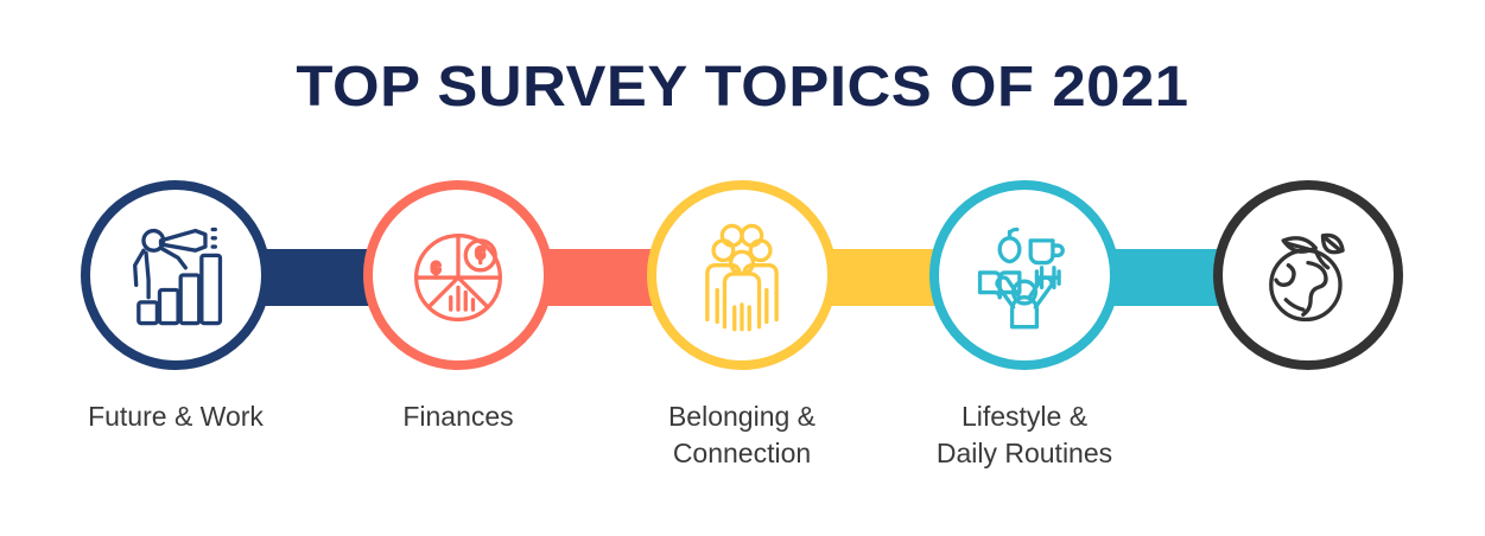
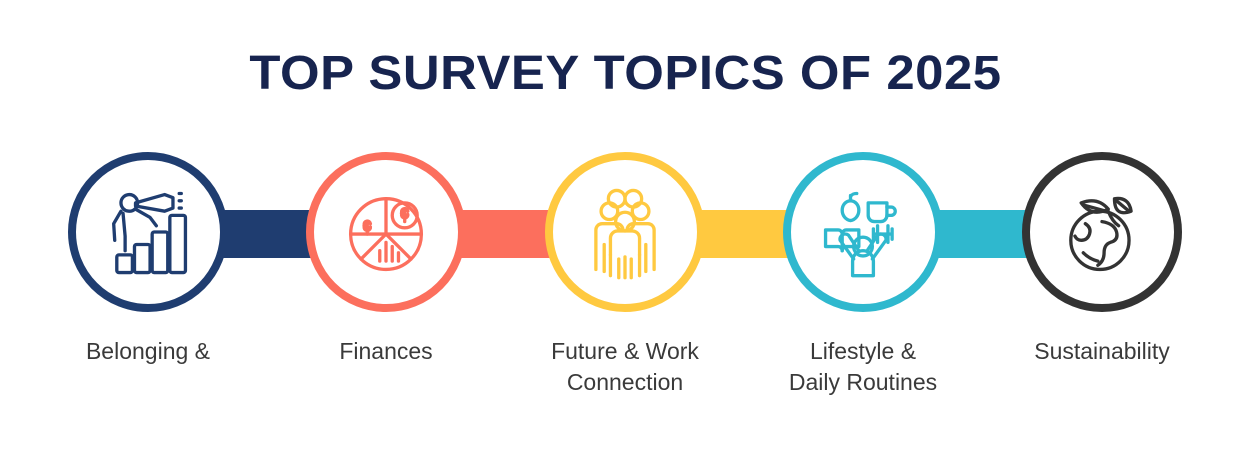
- TOP SURVEY TOPICS OF 2021
+ TOP SURVEY TOPICS OF 2025
- Future & Work
+ Belonging &
  Finances
- Belonging &
+ Future & Work
  Connection
  Lifestyle &
  Daily Routines
+ Sustainability
